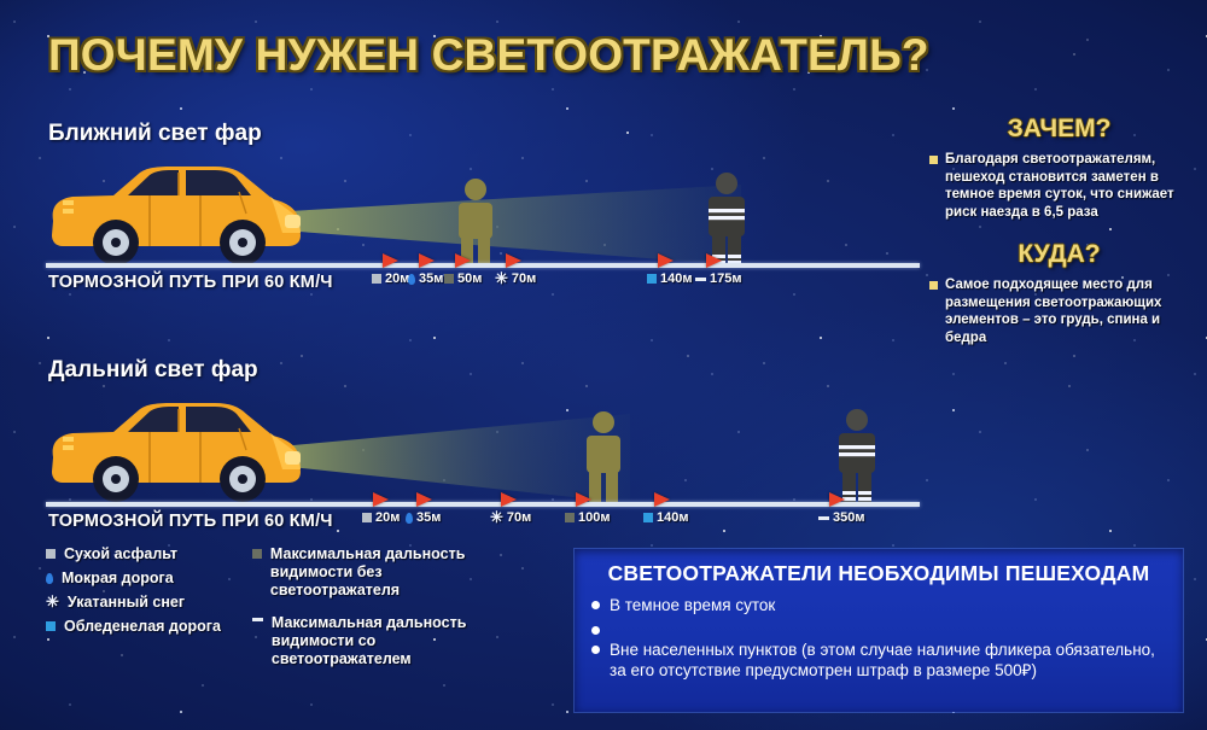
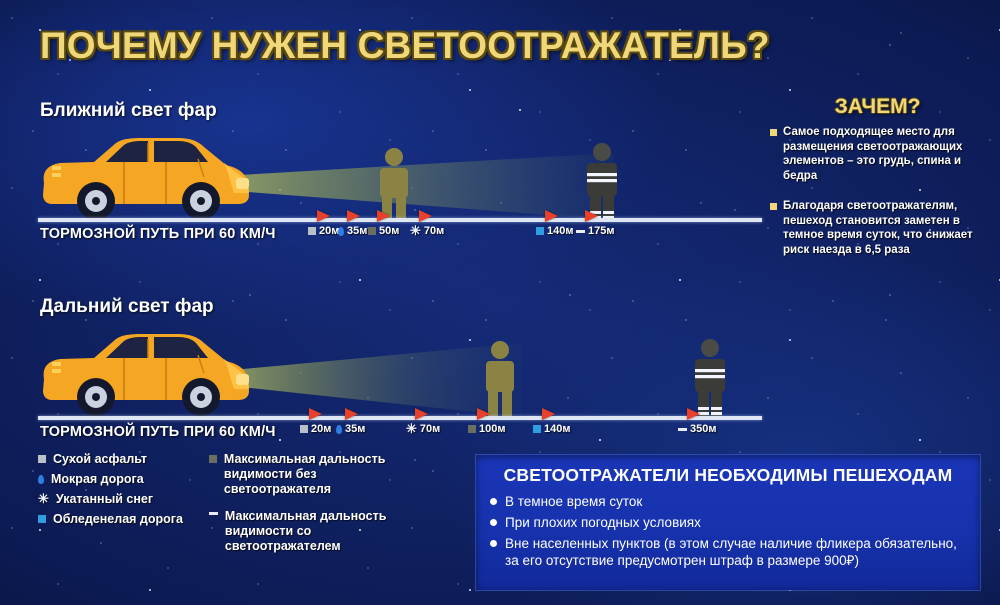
  ПОЧЕМУ НУЖЕН СВЕТООТРАЖАТЕЛЬ?
  Ближний свет фар
  ТОРМОЗНОЙ ПУТЬ ПРИ 60 КМ/Ч
  20м
  35м
  50м
  ✳
  70м
  140м
  175м
  Дальний свет фар
  ТОРМОЗНОЙ ПУТЬ ПРИ 60 КМ/Ч
  20м
  35м
  ✳
  70м
  100м
  140м
  350м
  Сухой асфальт
  Мокрая дорога
  ✳
  Укатанный снег
  Обледенелая дорога
  Максимальная дальность видимости без светоотражателя
  Максимальная дальность видимости со светоотражателем
  ЗАЧЕМ?
- Благодаря светоотражателям, пешеход становится заметен в темное время суток, что снижает риск наезда в 6,5 раза
+ Самое подходящее место для размещения светоотражающих элементов – это грудь, спина и бедра
- КУДА?
- Самое подходящее место для размещения светоотражающих элементов – это грудь, спина и бедра
+ Благодаря светоотражателям, пешеход становится заметен в темное время суток, что снижает риск наезда в 6,5 раза
  СВЕТООТРАЖАТЕЛИ НЕОБХОДИМЫ ПЕШЕХОДАМ
  В темное время суток
+ При плохих погодных условиях
- Вне населенных пунктов (в этом случае наличие фликера обязательно, за его отсутствие предусмотрен штраф в размере 500₽)
+ Вне населенных пунктов (в этом случае наличие фликера обязательно, за его отсутствие предусмотрен штраф в размере 900₽)
